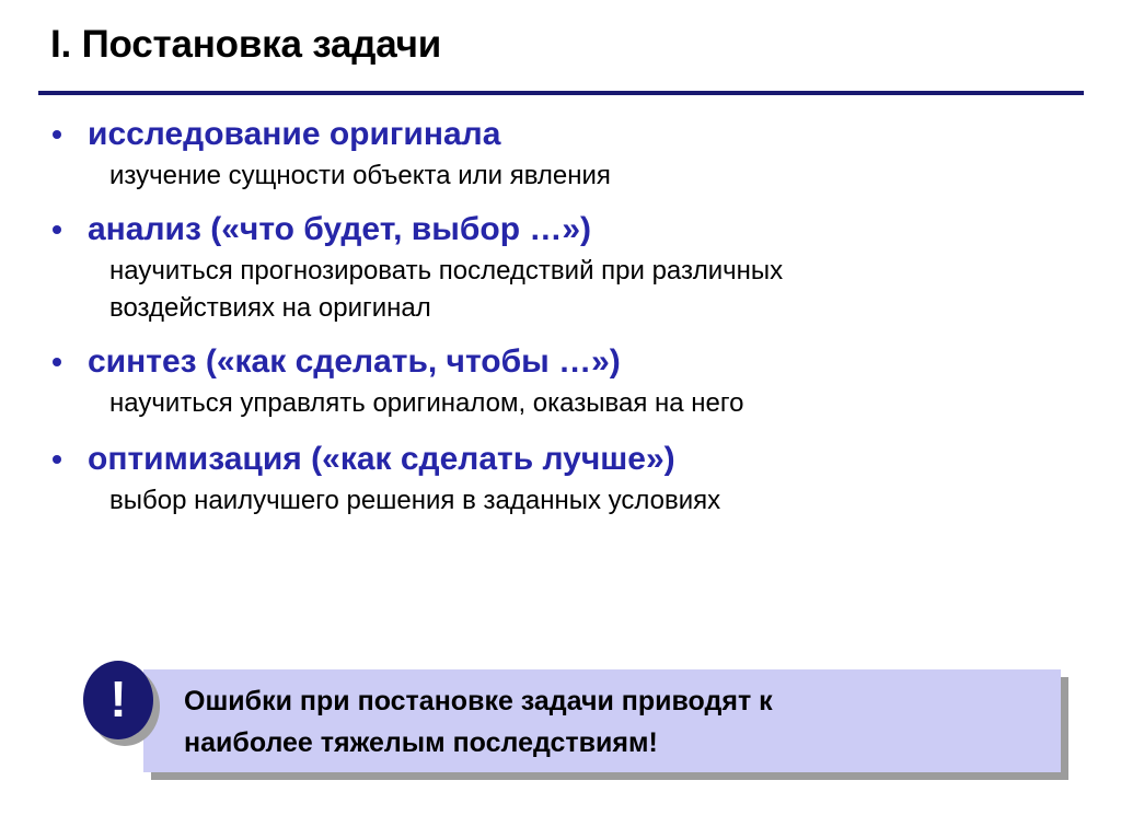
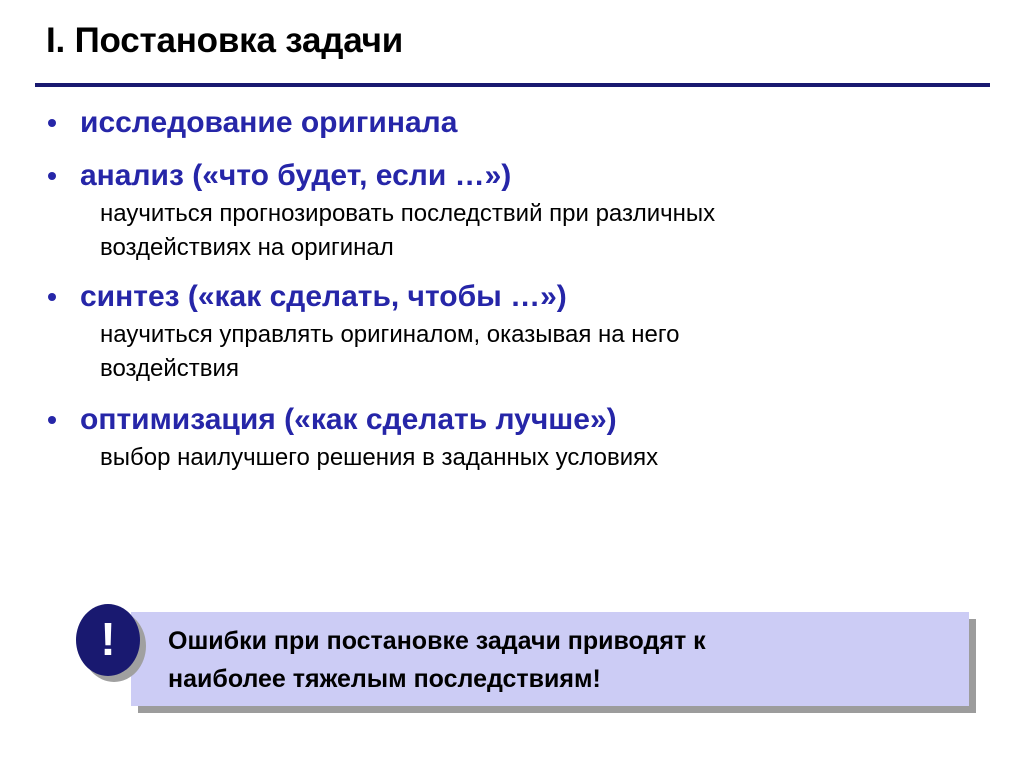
  I. Постановка задачи
  исследование оригинала
- изучение сущности объекта или явления
- анализ («что будет, выбор …»)
+ анализ («что будет, если …»)
  научиться прогнозировать последствий при различных
  воздействиях на оригинал
  синтез («как сделать, чтобы …»)
  научиться управлять оригиналом, оказывая на него
+ воздействия
  оптимизация («как сделать лучше»)
  выбор наилучшего решения в заданных условиях
  Ошибки при постановке задачи приводят к
  наиболее тяжелым последствиям!
  !
